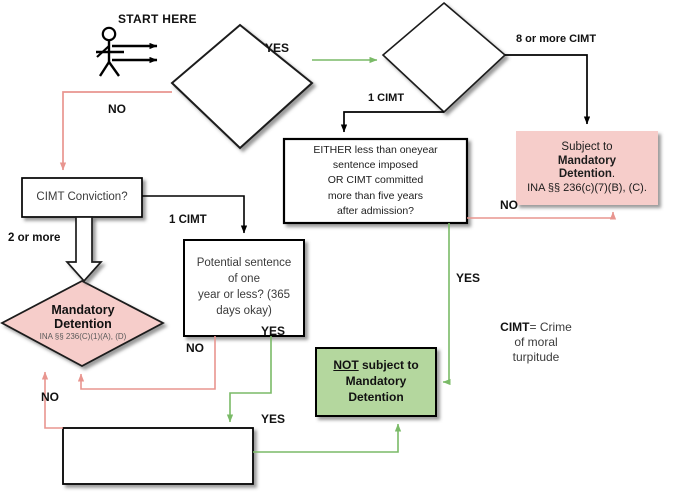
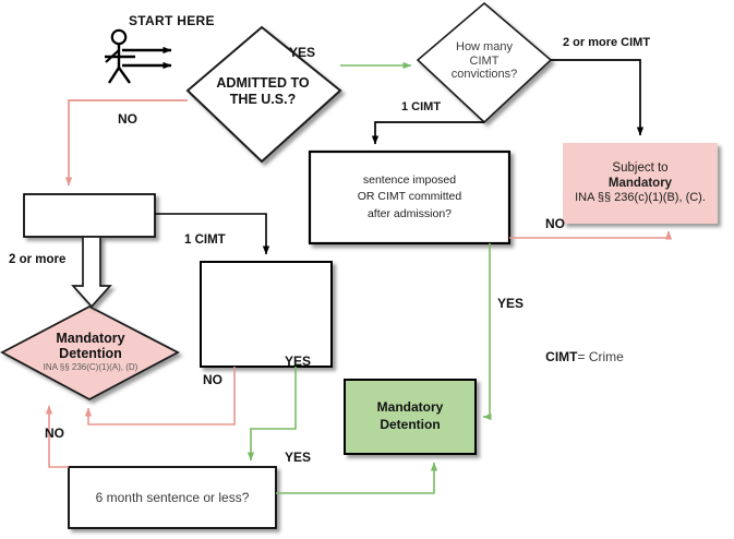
+ ADMITTED TO
+ THE U.S.?
+ How many
+ CIMT
+ convictions?
  Subject to
  Mandatory
- Detention.
- INA §§ 236(c)(7)(B), (C).
+ INA §§ 236(c)(1)(B), (C).
- EITHER less than oneyear
  sentence imposed
  OR CIMT committed
- more than five years
  after admission?
- CIMT Conviction?
- Potential sentence
- of one
- year or less? (365
- days okay)
  Mandatory
  Detention
  INA §§ 236(C)(1)(A), (D)
- NOT subject to
  Mandatory
  Detention
+ 6 month sentence or less?
  START HERE
  YES
  NO
- 8 or more CIMT
+ 2 or more CIMT
  1 CIMT
  NO
  YES
  2 or more
  1 CIMT
  NO
  YES
  NO
  YES
  CIMT= Crime
- of moral
- turpitude
